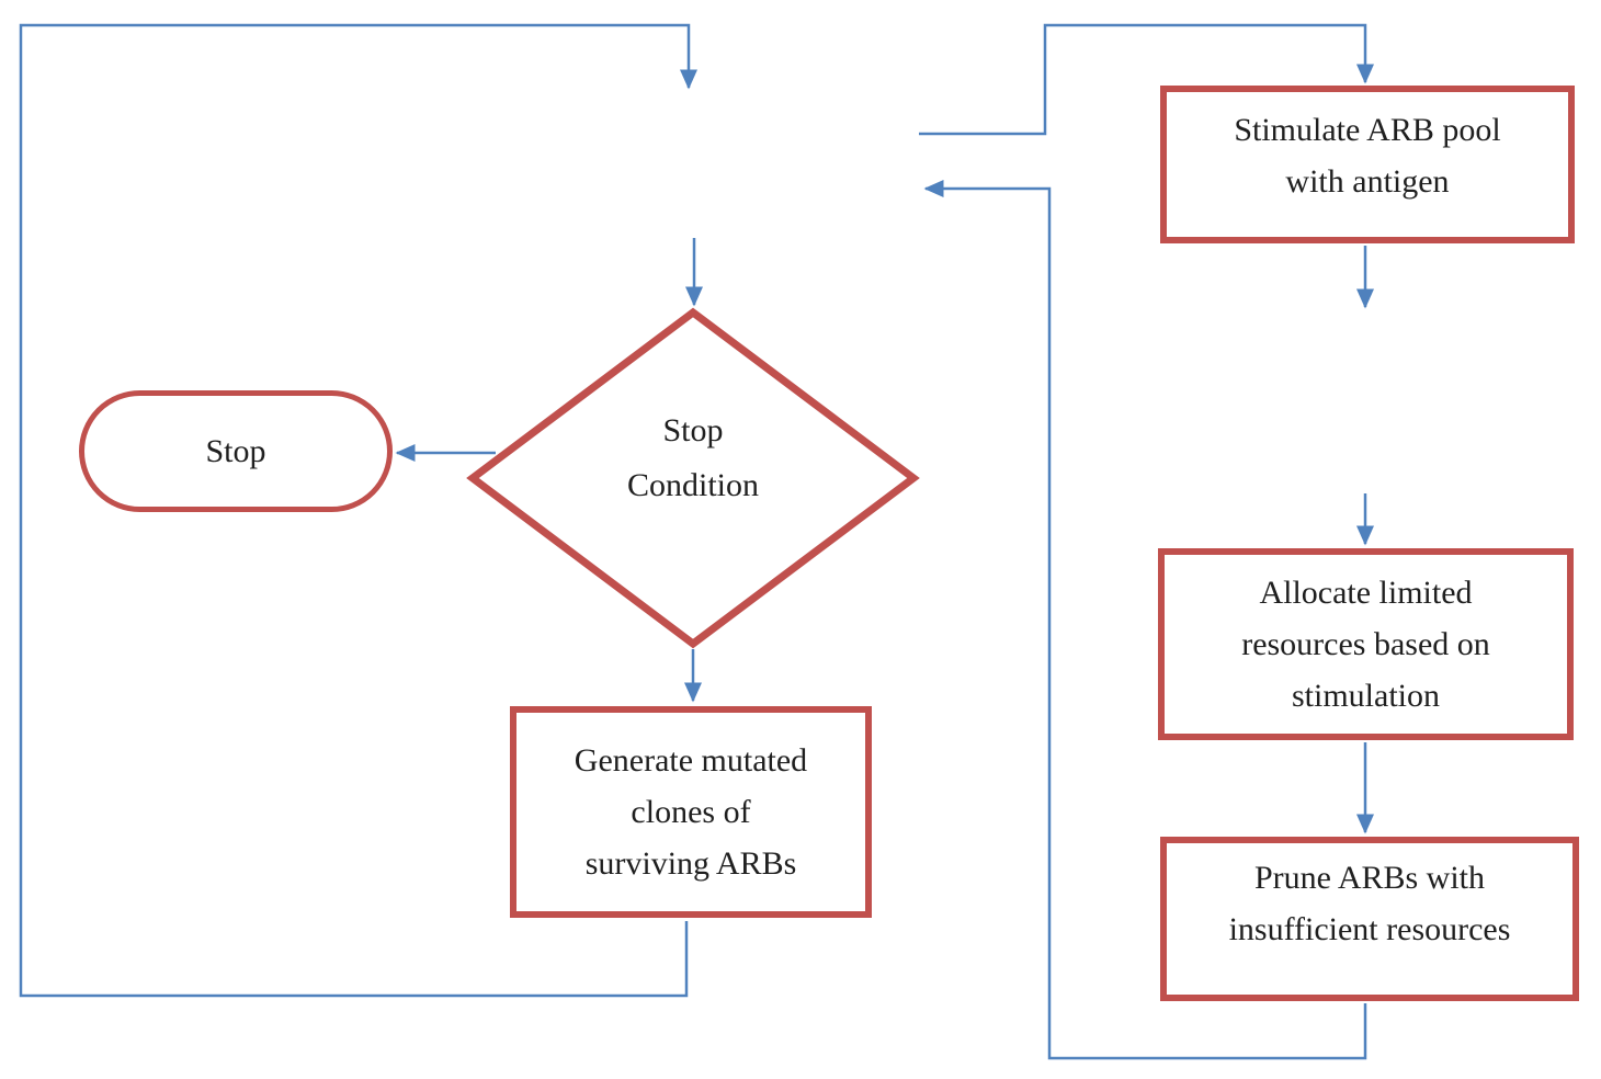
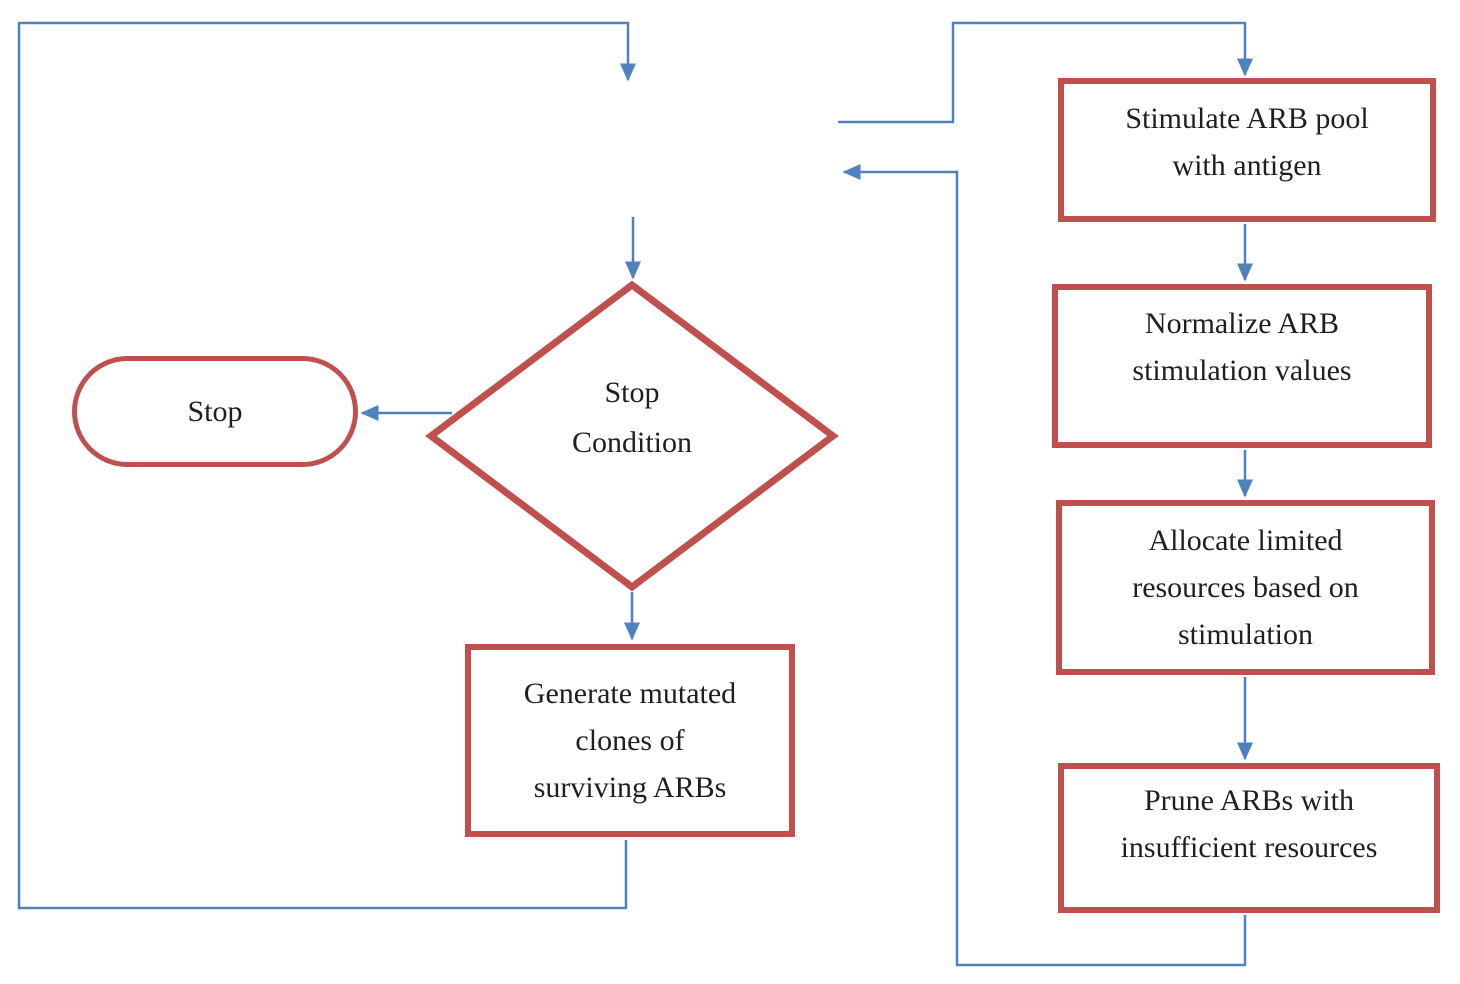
  Stimulate ARB pool
  with antigen
+ Normalize ARB
+ stimulation values
  Allocate limited
  resources based on
  stimulation
  Prune ARBs with
  insufficient resources
  Generate mutated
  clones of
  surviving ARBs
  Stop
  Stop
  Condition
